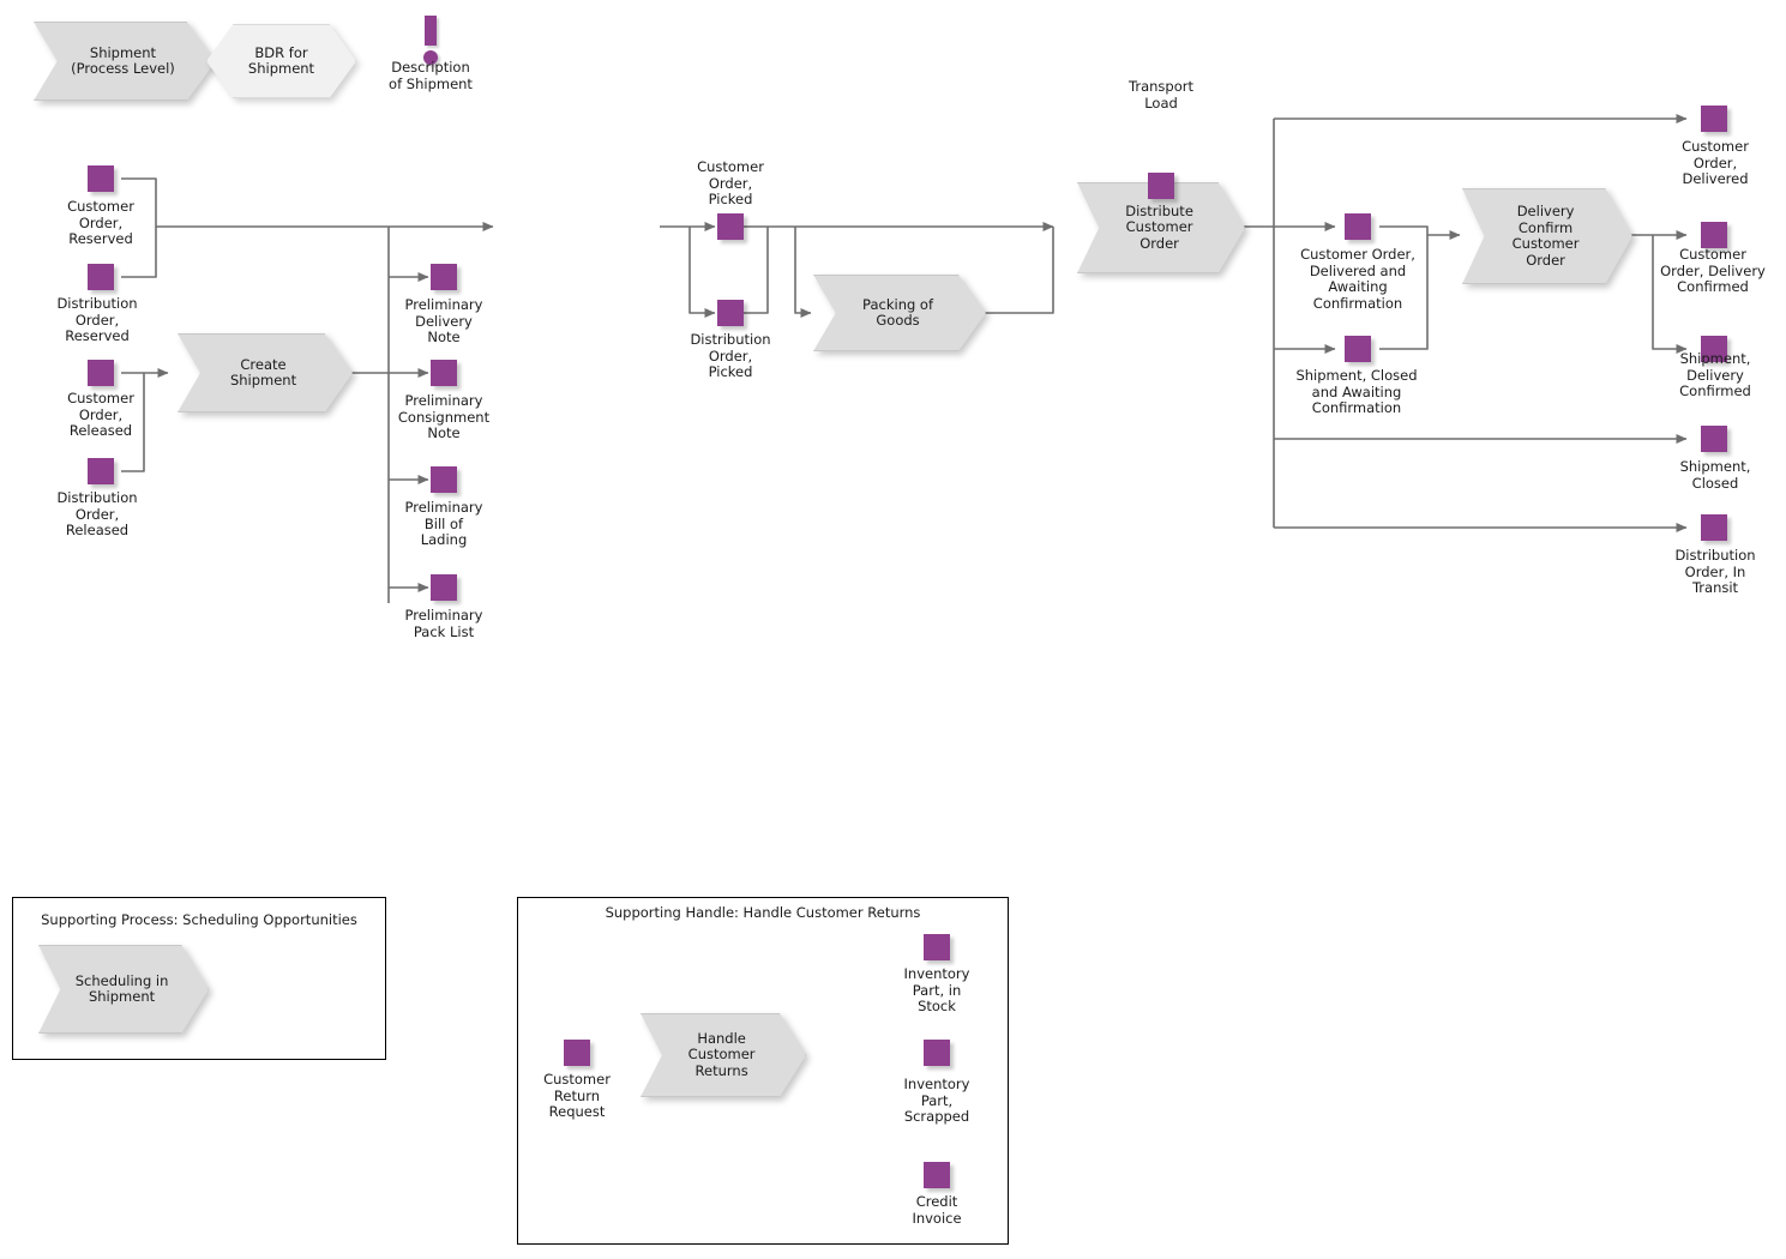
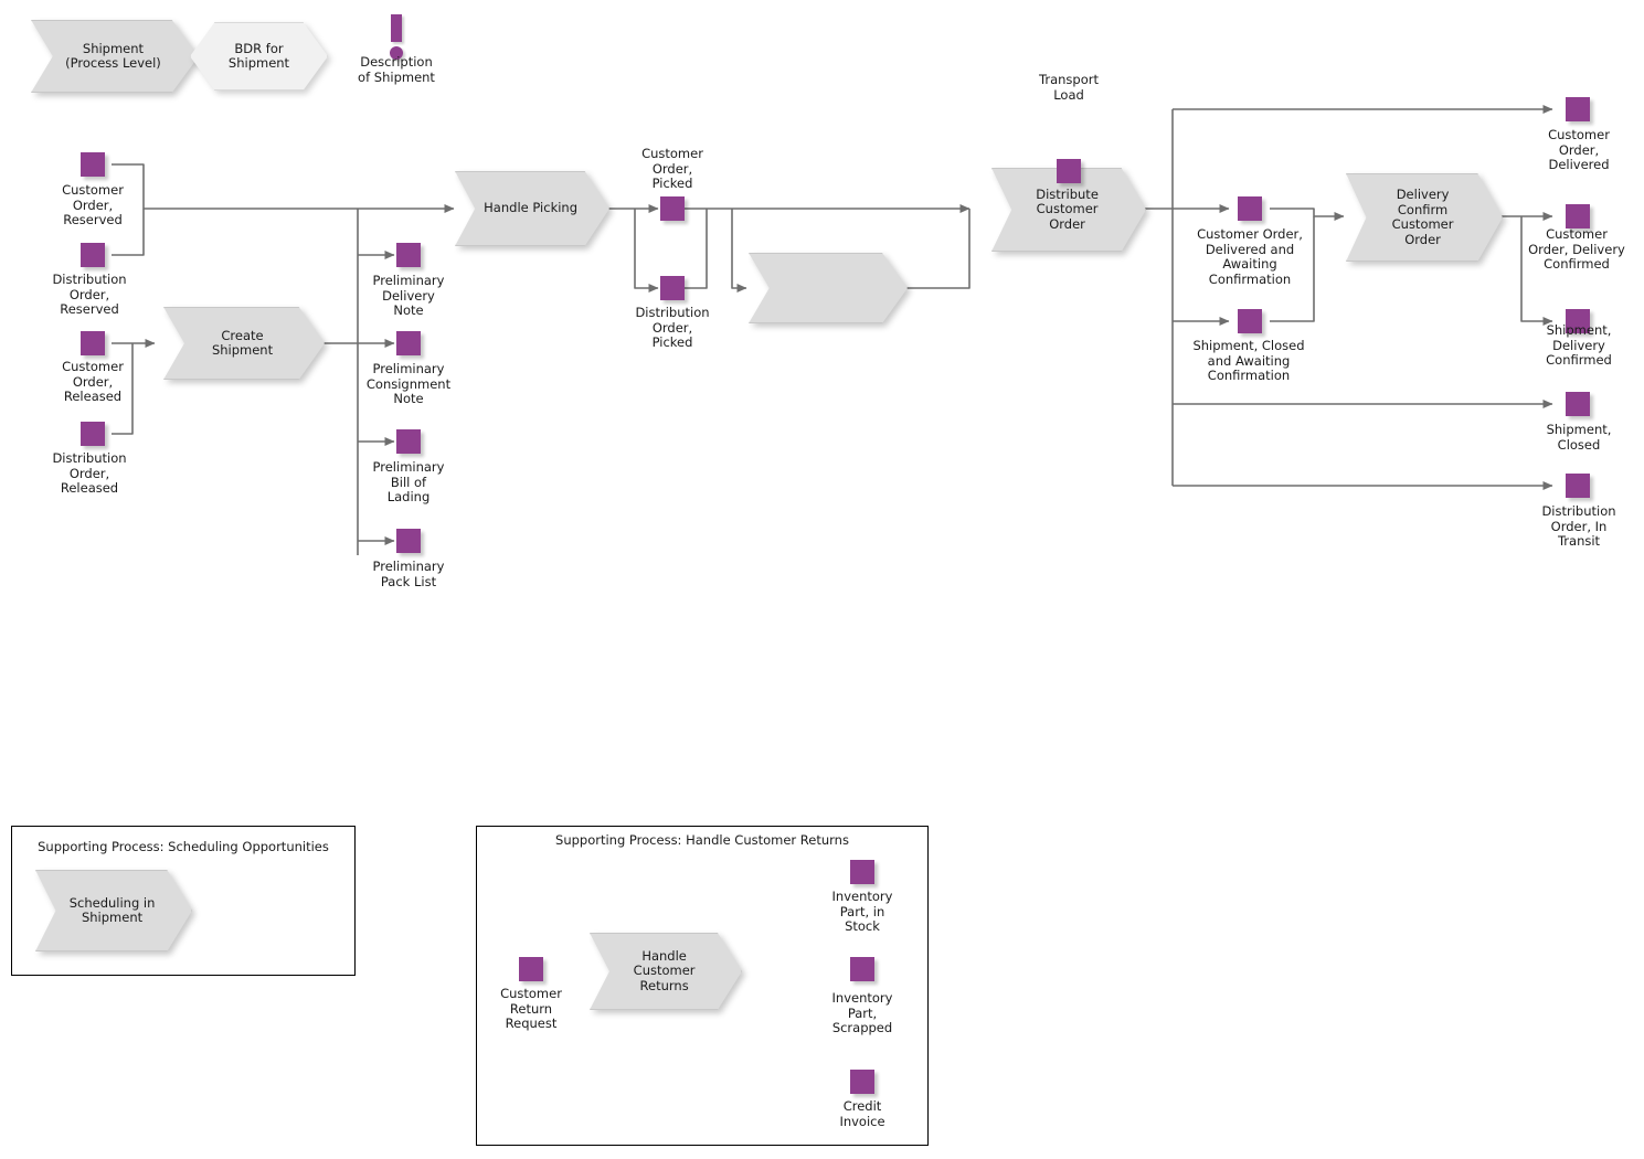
  Shipment
  (Process Level)
  BDR for
  Shipment
  Description
  of Shipment
  Customer
  Order,
  Reserved
  Distribution
  Order,
  Reserved
  Customer
  Order,
  Released
  Distribution
  Order,
  Released
  Create
  Shipment
  Preliminary
  Delivery
  Note
  Preliminary
  Consignment
  Note
  Preliminary
  Bill of
  Lading
  Preliminary
  Pack List
+ Handle Picking
  Customer
  Order,
  Picked
  Distribution
  Order,
  Picked
- Packing of
- Goods
  Transport
  Load
  Distribute
  Customer
  Order
  Customer Order,
  Delivered and
  Awaiting
  Confirmation
  Shipment, Closed
  and Awaiting
  Confirmation
  Delivery
  Confirm
  Customer
  Order
  Customer
  Order,
  Delivered
  Customer
  Order, Delivery
  Confirmed
  Shipment,
  Delivery
  Confirmed
  Shipment,
  Closed
  Distribution
  Order, In
  Transit
  Supporting Process: Scheduling Opportunities
  Scheduling in
  Shipment
- Supporting Handle: Handle Customer Returns
+ Supporting Process: Handle Customer Returns
  Customer
  Return
  Request
  Handle
  Customer
  Returns
  Inventory
  Part, in
  Stock
  Inventory
  Part,
  Scrapped
  Credit
  Invoice
